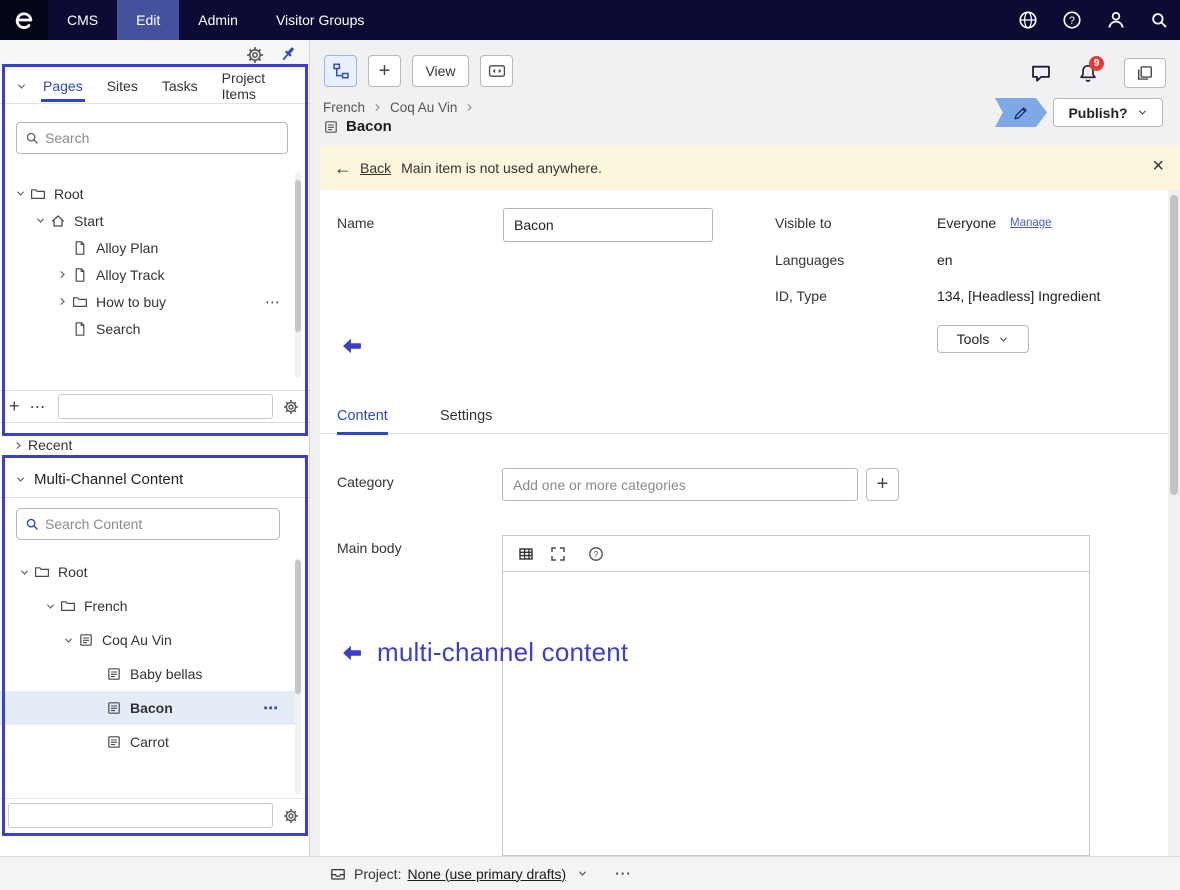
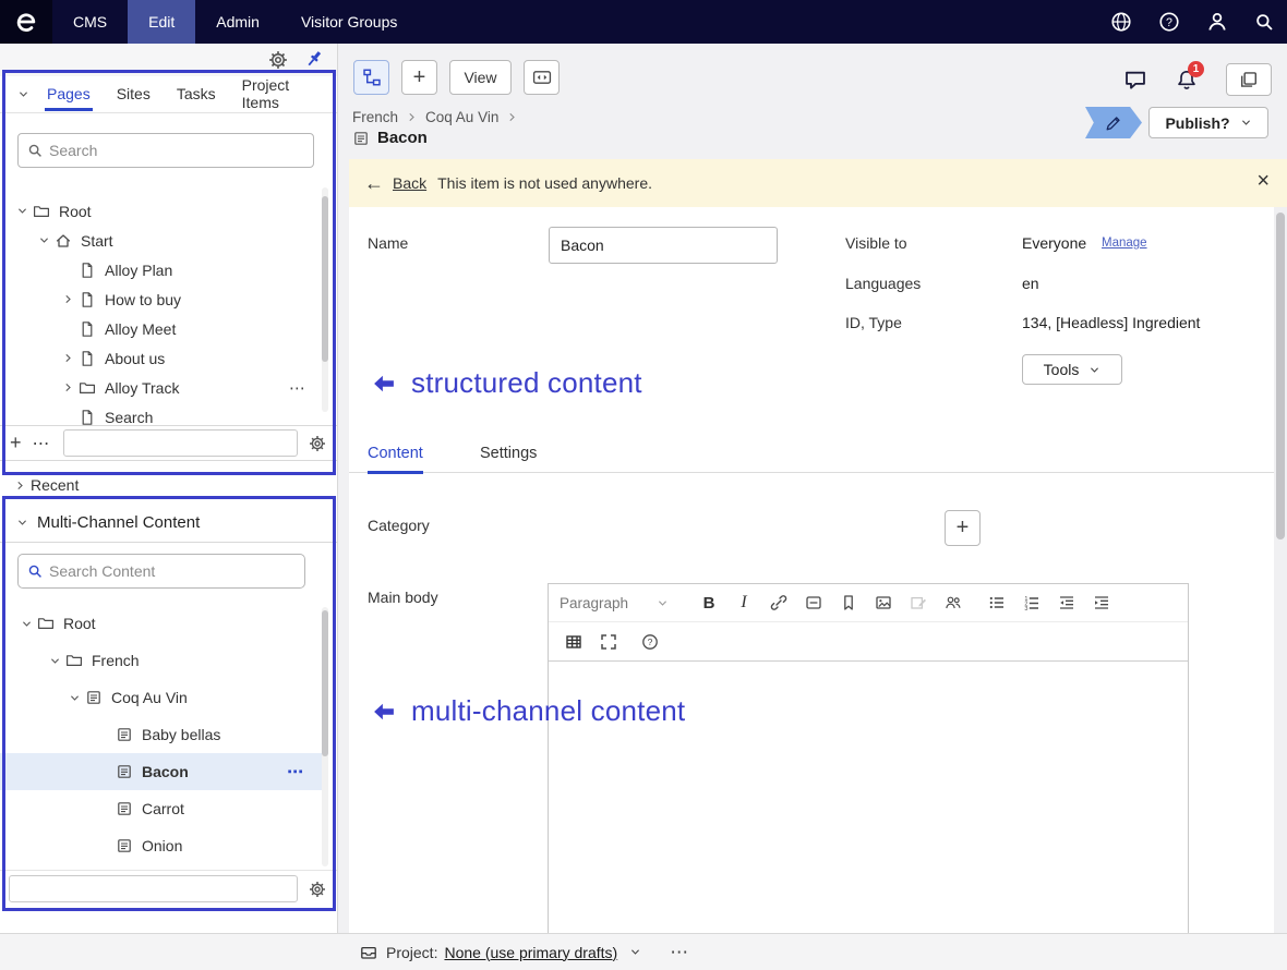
  CMS
  Edit
  Admin
  Visitor Groups
  Pages
  Sites
  Tasks
  Project Items
  Search
  Root
  Start
  Alloy Plan
- Alloy Track
+ How to buy
+ Alloy Meet
+ About us
- How to buy
+ Alloy Track
  ⋯
  Search
  +
  ⋯
  Recent
  Multi-Channel Content
  Search Content
  Root
  French
  Coq Au Vin
  Baby bellas
  Bacon
  ⋯
  Carrot
+ Onion
  +
  View
- 9
+ 1
  French
  Coq Au Vin
  Bacon
  Publish?
  ←
  Back
- Main item is not used anywhere.
+ This item is not used anywhere.
  ×
  Name
  Bacon
  Visible to
  Everyone
  Manage
  Languages
  en
  ID, Type
  134, [Headless] Ingredient
  Tools
+ structured content
  Content
  Settings
  Category
- Add one or more categories
  +
  Main body
+ Paragraph
+ B
+ I
  multi-channel content
  Project:
  None (use primary drafts)
  ⋯
